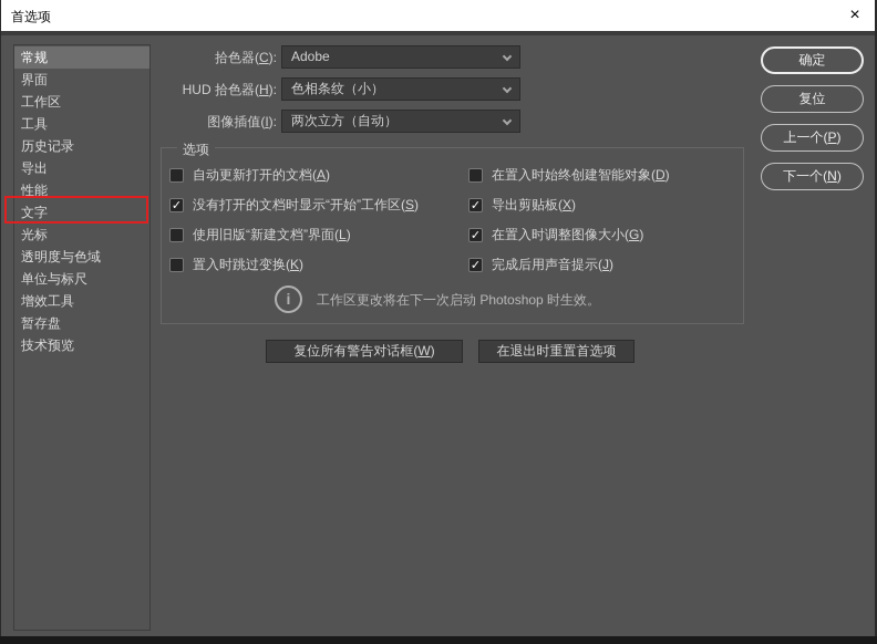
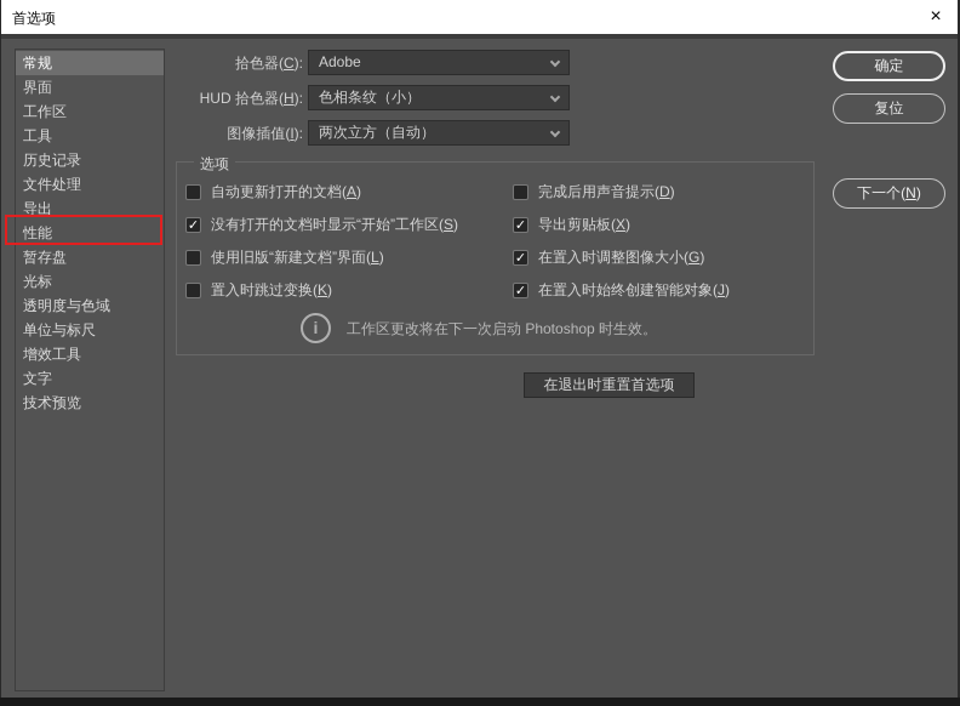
  首选项
  ×
  常规
  界面
  工作区
  工具
  历史记录
+ 文件处理
  导出
  性能
- 文字
+ 暂存盘
  光标
  透明度与色域
  单位与标尺
  增效工具
- 暂存盘
+ 文字
  技术预览
  拾色器(C):
  Adobe
  HUD 拾色器(H):
  色相条纹（小）
  图像插值(I):
  两次立方（自动）
  选项
  自动更新打开的文档(A)
  ✓
  没有打开的文档时显示“开始”工作区(S)
  使用旧版“新建文档”界面(L)
  置入时跳过变换(K)
- 在置入时始终创建智能对象(D)
+ 完成后用声音提示(D)
  ✓
  导出剪贴板(X)
  ✓
  在置入时调整图像大小(G)
  ✓
- 完成后用声音提示(J)
+ 在置入时始终创建智能对象(J)
  i
  工作区更改将在下一次启动 Photoshop 时生效。
- 复位所有警告对话框(W)
  在退出时重置首选项
  确定
  复位
- 上一个(P)
  下一个(N)
